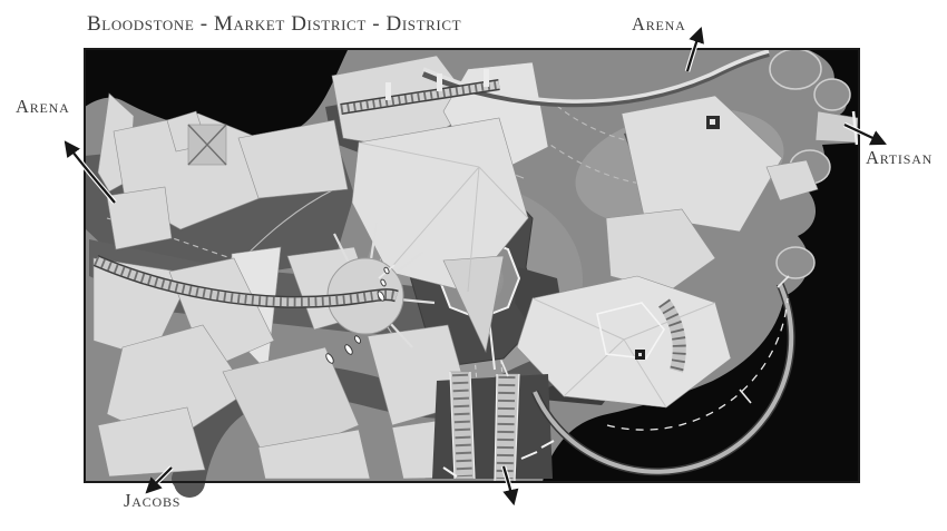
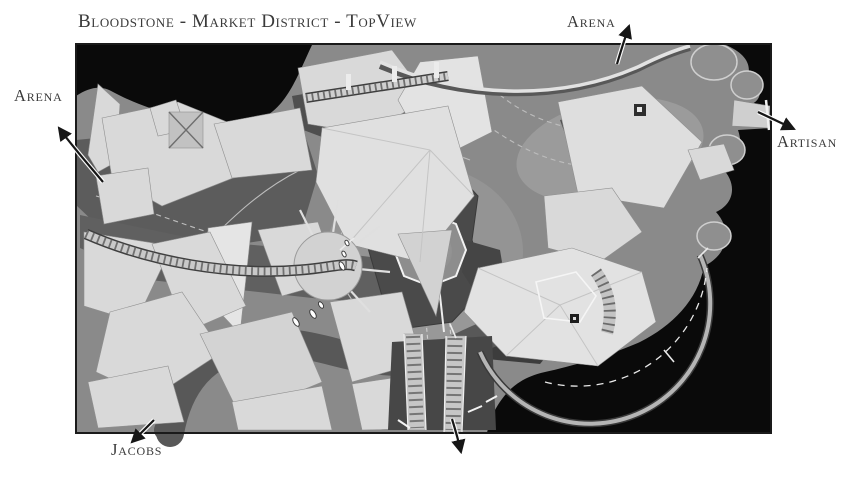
- Bloodstone - Market District - District
+ Bloodstone - Market District - TopView
  Arena
  Arena
  Artisan
  Jacobs
